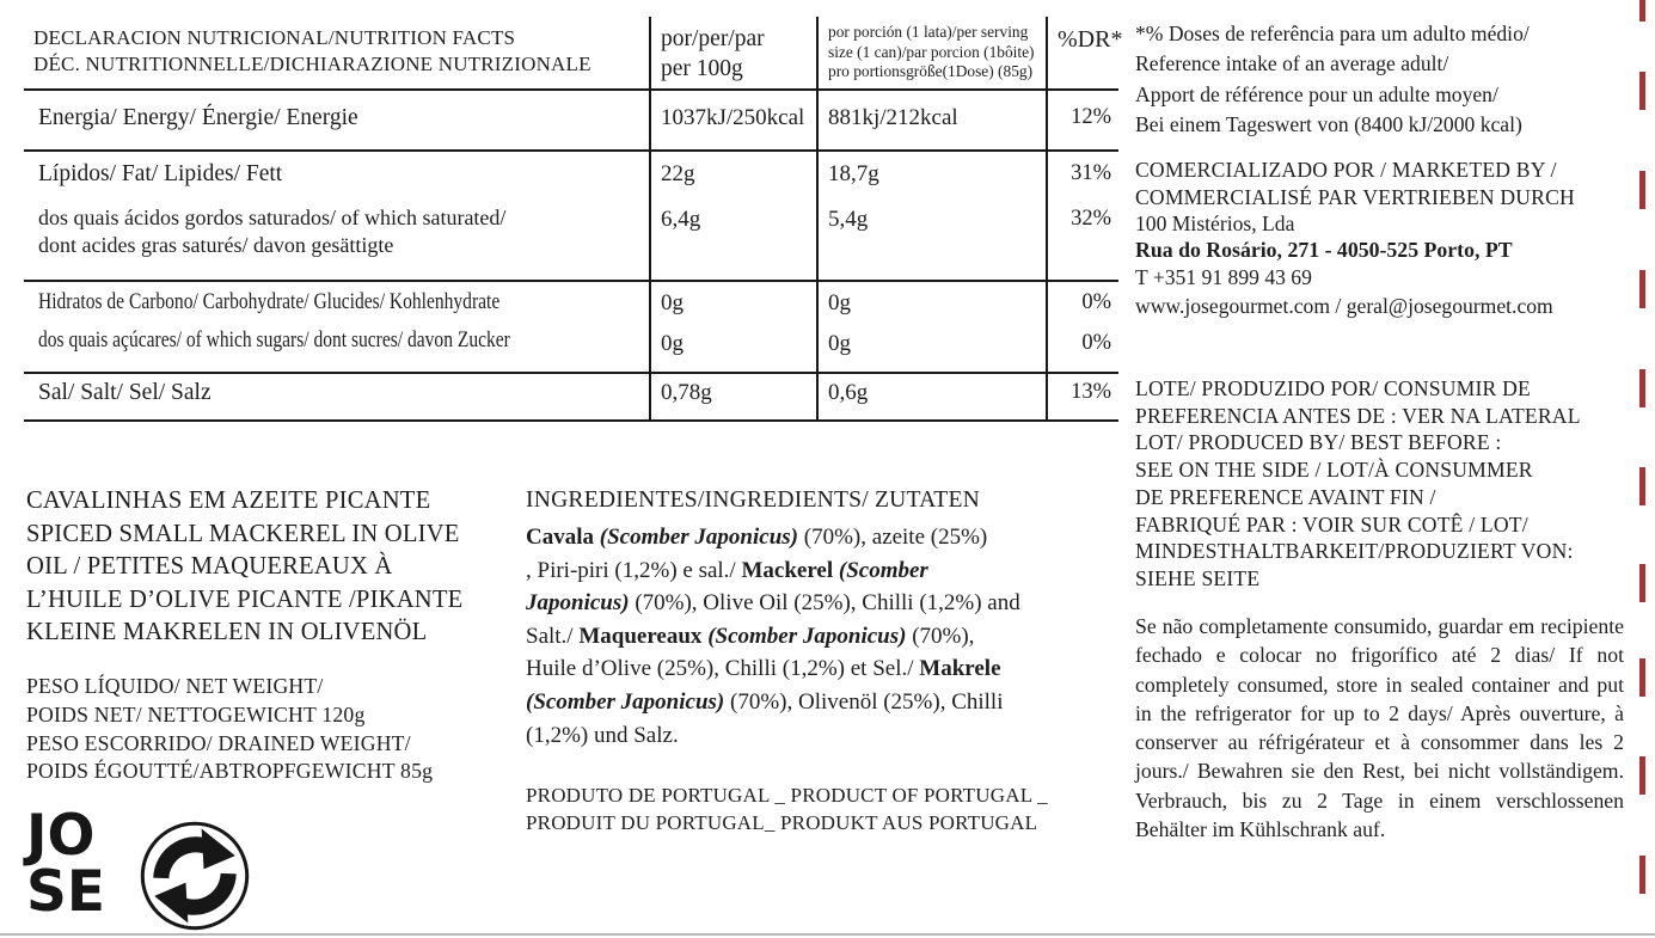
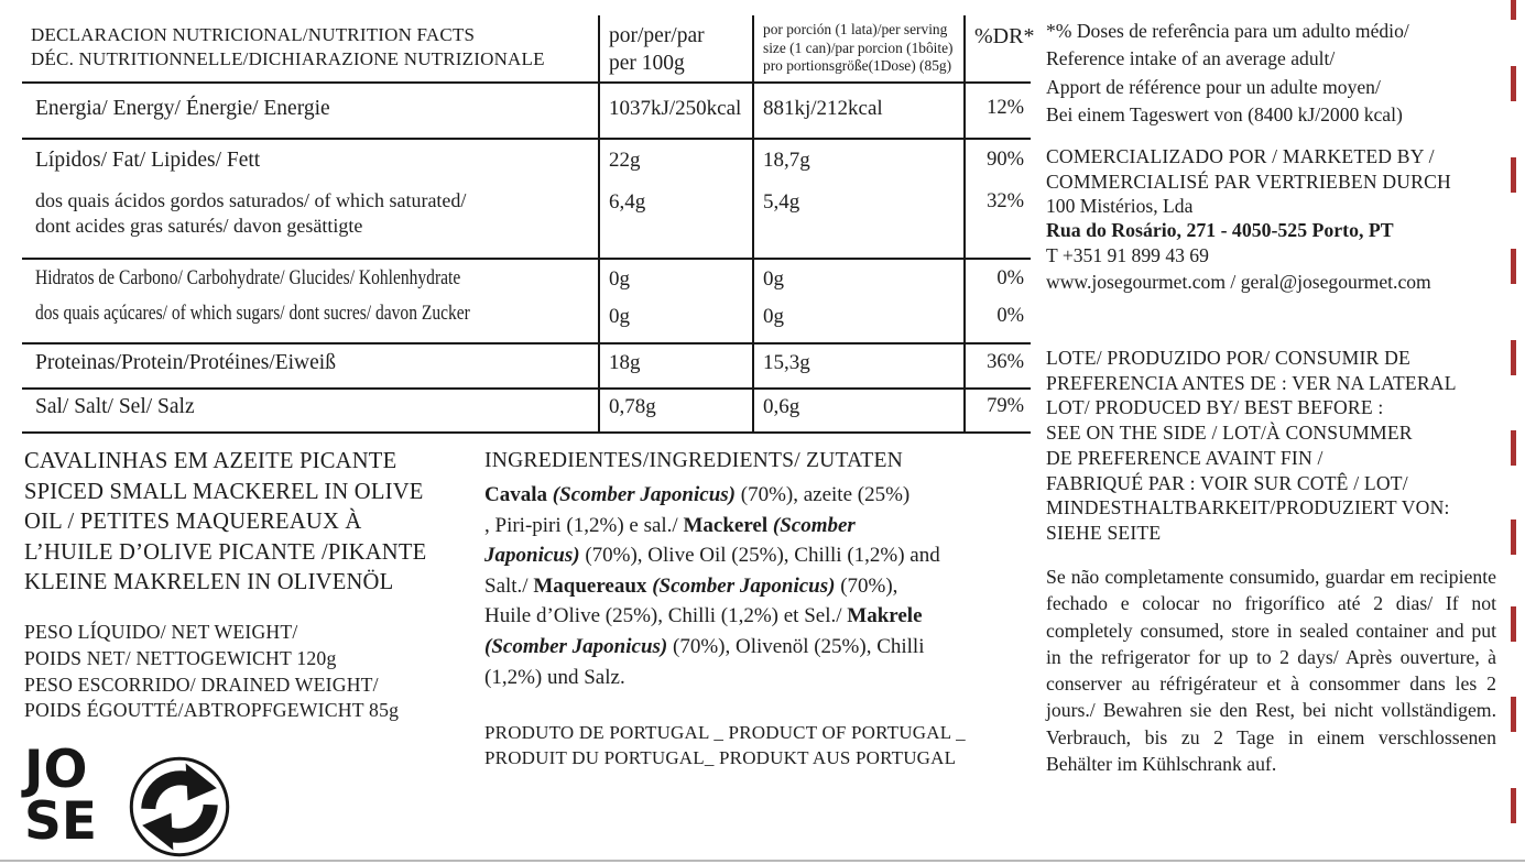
  DECLARACION NUTRICIONAL/NUTRITION FACTS
  DÉC. NUTRITIONNELLE/DICHIARAZIONE NUTRIZIONALE
  por/per/par
  per 100g
  por porción (1 lata)/per serving
  size (1 can)/par porcion (1bôite)
  pro portionsgröße(1Dose) (85g)
  %DR*
  Energia/ Energy/ Énergie/ Energie
  1037kJ/250kcal
  881kj/212kcal
  12%
  Lípidos/ Fat/ Lipides/ Fett
  22g
  18,7g
- 31%
+ 90%
  dos quais ácidos gordos saturados/ of which saturated/
  dont acides gras saturés/ davon gesättigte
  6,4g
  5,4g
  32%
  Hidratos de Carbono/ Carbohydrate/ Glucides/ Kohlenhydrate
  0g
  0g
  0%
  dos quais açúcares/ of which sugars/ dont sucres/ davon Zucker
  0g
  0g
  0%
+ Proteinas/Protein/Protéines/Eiweiß
+ 18g
+ 15,3g
+ 36%
  Sal/ Salt/ Sel/ Salz
  0,78g
  0,6g
- 13%
+ 79%
  *% Doses de referência para um adulto médio/
  Reference intake of an average adult/
  Apport de référence pour un adulte moyen/
  Bei einem Tageswert von (8400 kJ/2000 kcal)
  COMERCIALIZADO POR / MARKETED BY /
  COMMERCIALISÉ PAR VERTRIEBEN DURCH
  100 Mistérios, Lda
  Rua do Rosário, 271 - 4050-525 Porto, PT
  T +351 91 899 43 69
  www.josegourmet.com / geral@josegourmet.com
  LOTE/ PRODUZIDO POR/ CONSUMIR DE
  PREFERENCIA ANTES DE : VER NA LATERAL
  LOT/ PRODUCED BY/ BEST BEFORE :
  SEE ON THE SIDE / LOT/À CONSUMMER
  DE PREFERENCE AVAINT FIN /
  FABRIQUÉ PAR : VOIR SUR COTÊ / LOT/
  MINDESTHALTBARKEIT/PRODUZIERT VON:
  SIEHE SEITE
  Se não completamente consumido, guardar em recipiente fechado e colocar no frigorífico até 2 dias/ If not completely consumed, store in sealed container and put in the refrigerator for up to 2 days/ Après ouverture, à conserver au réfrigérateur et à consommer dans les 2 jours./ Bewahren sie den Rest, bei nicht vollständigem. Verbrauch, bis zu 2 Tage in einem verschlossenen Behälter im Kühlschrank auf.
  CAVALINHAS EM AZEITE PICANTE
  SPICED SMALL MACKEREL IN OLIVE
  OIL / PETITES MAQUEREAUX À
  L’HUILE D’OLIVE PICANTE /PIKANTE
  KLEINE MAKRELEN IN OLIVENÖL
  PESO LÍQUIDO/ NET WEIGHT/
  POIDS NET/ NETTOGEWICHT 120g
  PESO ESCORRIDO/ DRAINED WEIGHT/
  POIDS ÉGOUTTÉ/ABTROPFGEWICHT 85g
  INGREDIENTES/INGREDIENTS/ ZUTATEN
  Cavala (Scomber Japonicus) (70%), azeite (25%)
  , Piri-piri (1,2%) e sal./ Mackerel (Scomber
  Japonicus) (70%), Olive Oil (25%), Chilli (1,2%) and
  Salt./ Maquereaux (Scomber Japonicus) (70%),
  Huile d’Olive (25%), Chilli (1,2%) et Sel./ Makrele
  (Scomber Japonicus) (70%), Olivenöl (25%), Chilli
  (1,2%) und Salz.
  PRODUTO DE PORTUGAL _ PRODUCT OF PORTUGAL _
  PRODUIT DU PORTUGAL_ PRODUKT AUS PORTUGAL
  JO
  SE
